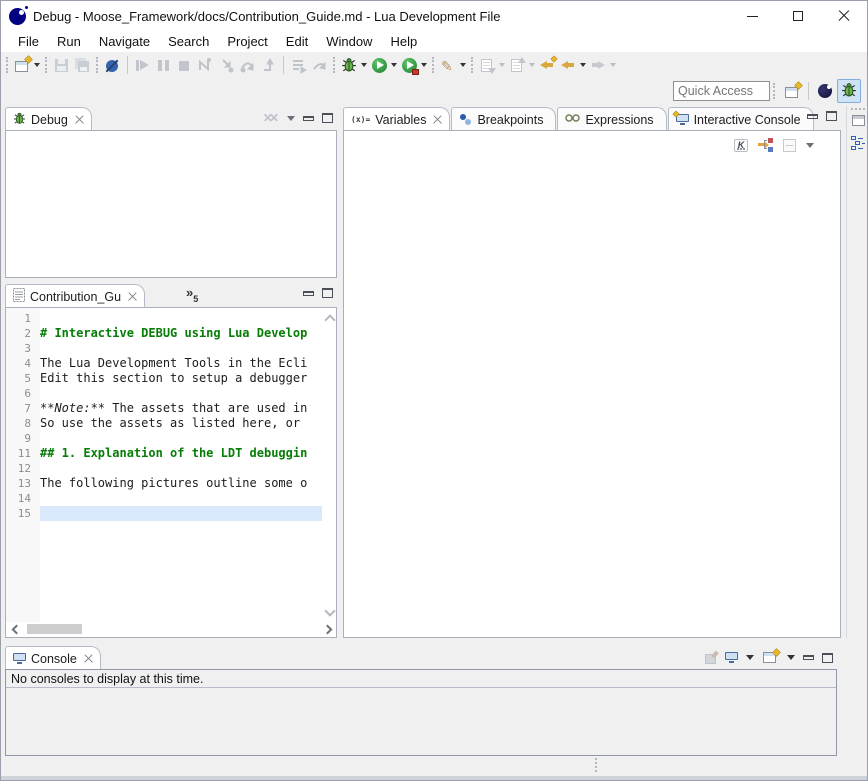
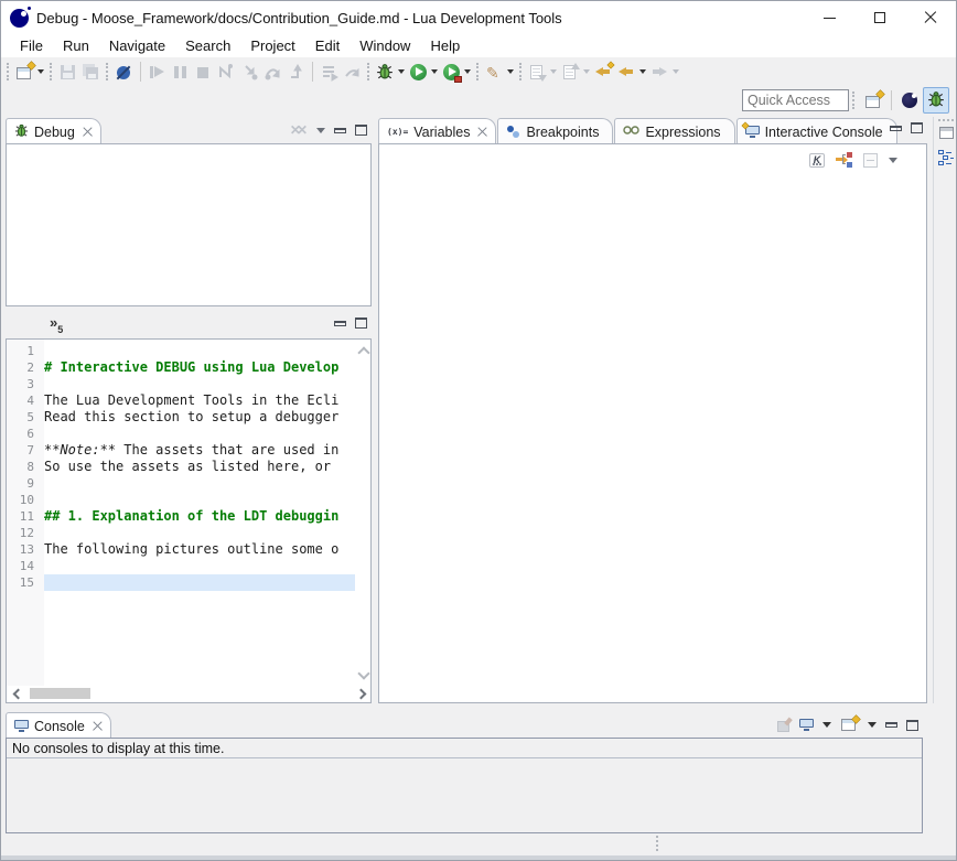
- Debug - Moose_Framework/docs/Contribution_Guide.md - Lua Development File
+ Debug - Moose_Framework/docs/Contribution_Guide.md - Lua Development Tools
  File
  Run
  Navigate
  Search
  Project
  Edit
  Window
  Help
  ✎
  Quick Access
  Debug
  ✕✕
  (x)=
  Variables
  Breakpoints
  Expressions
  Interactive Console
  K
- Contribution_Gu
  »
  5
  1
  2
  # Interactive DEBUG using Lua Develop
  3
  4
  The Lua Development Tools in the Ecli
  5
- Edit this section to setup a debugger
+ Read this section to setup a debugger
  6
  7
  **Note:** The assets that are used in
  8
  So use the assets as listed here, or
  9
+ 10
  11
  ## 1. Explanation of the LDT debuggin
  12
  13
  The following pictures outline some o
  14
  15
  Console
  No consoles to display at this time.
